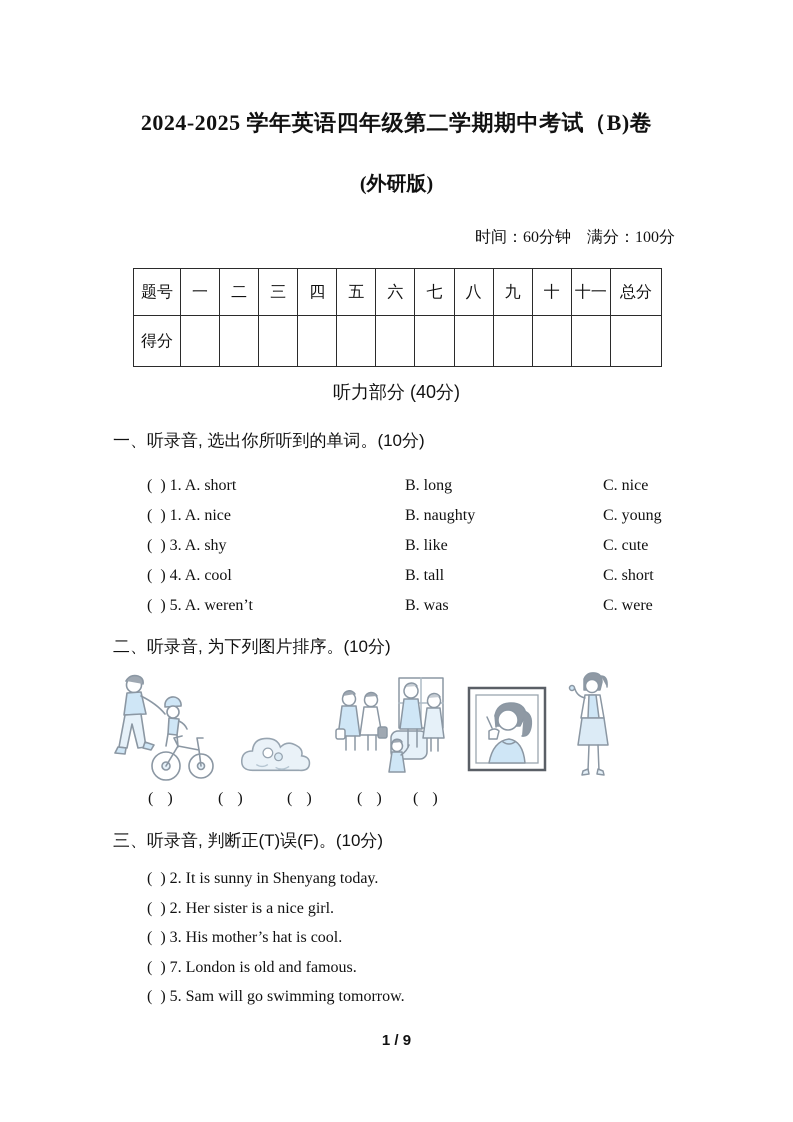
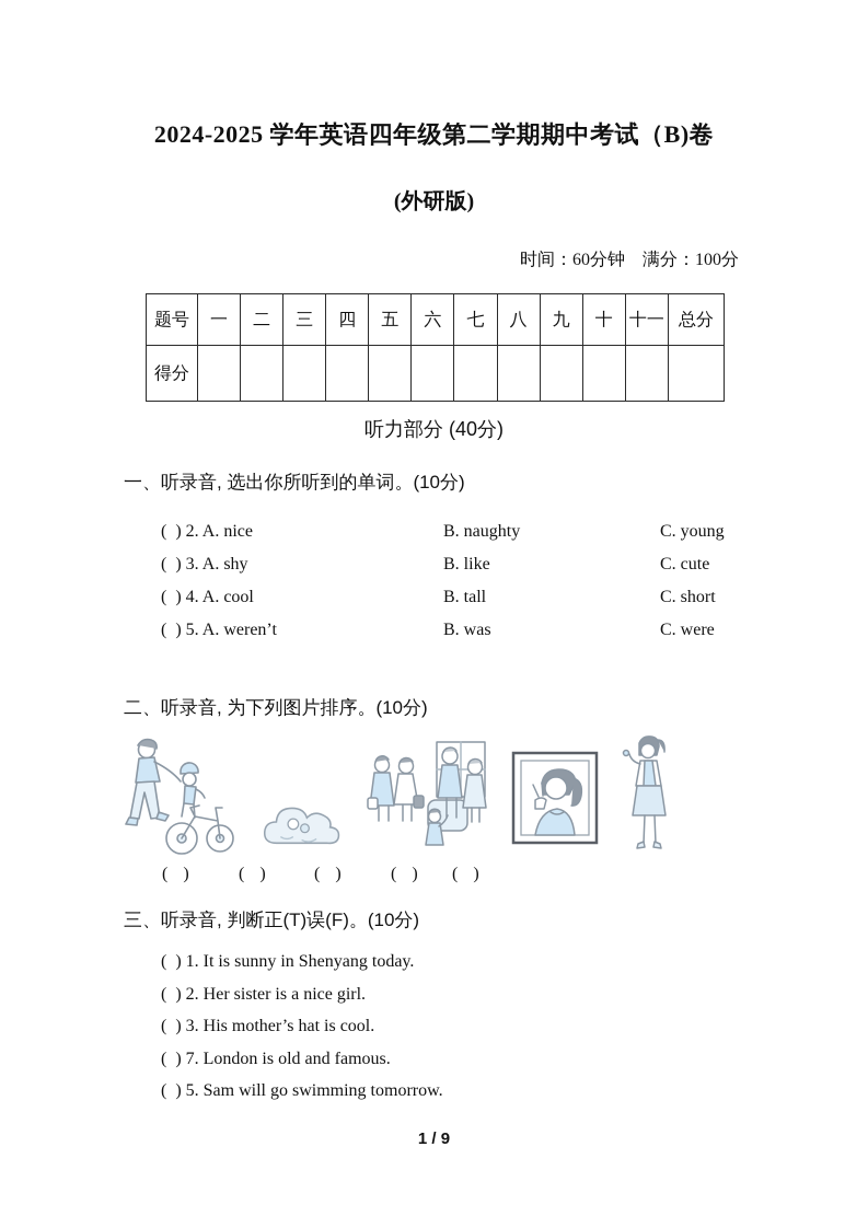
  2024-2025 学年英语四年级第二学期期中考试（B)卷
  (外研版)
  时间：60分钟 满分：100分
  题号	一	二	三	四	五	六	七	八	九	十	十一	总分
  得分
  听力部分 (40分)
  一、听录音, 选出你所听到的单词。(10分)
- ( ) 1. A. short
- B. long
- C. nice
- ( ) 1. A. nice
+ ( ) 2. A. nice
  B. naughty
  C. young
  ( ) 3. A. shy
  B. like
  C. cute
  ( ) 4. A. cool
  B. tall
  C. short
  ( ) 5. A. weren’t
  B. was
  C. were
  二、听录音, 为下列图片排序。(10分)
  ( )
  ( )
  ( )
  ( )
  ( )
  三、听录音, 判断正(T)误(F)。(10分)
- ( ) 2. It is sunny in Shenyang today.
+ ( ) 1. It is sunny in Shenyang today.
  ( ) 2. Her sister is a nice girl.
  ( ) 3. His mother’s hat is cool.
  ( ) 7. London is old and famous.
  ( ) 5. Sam will go swimming tomorrow.
  1 / 9
